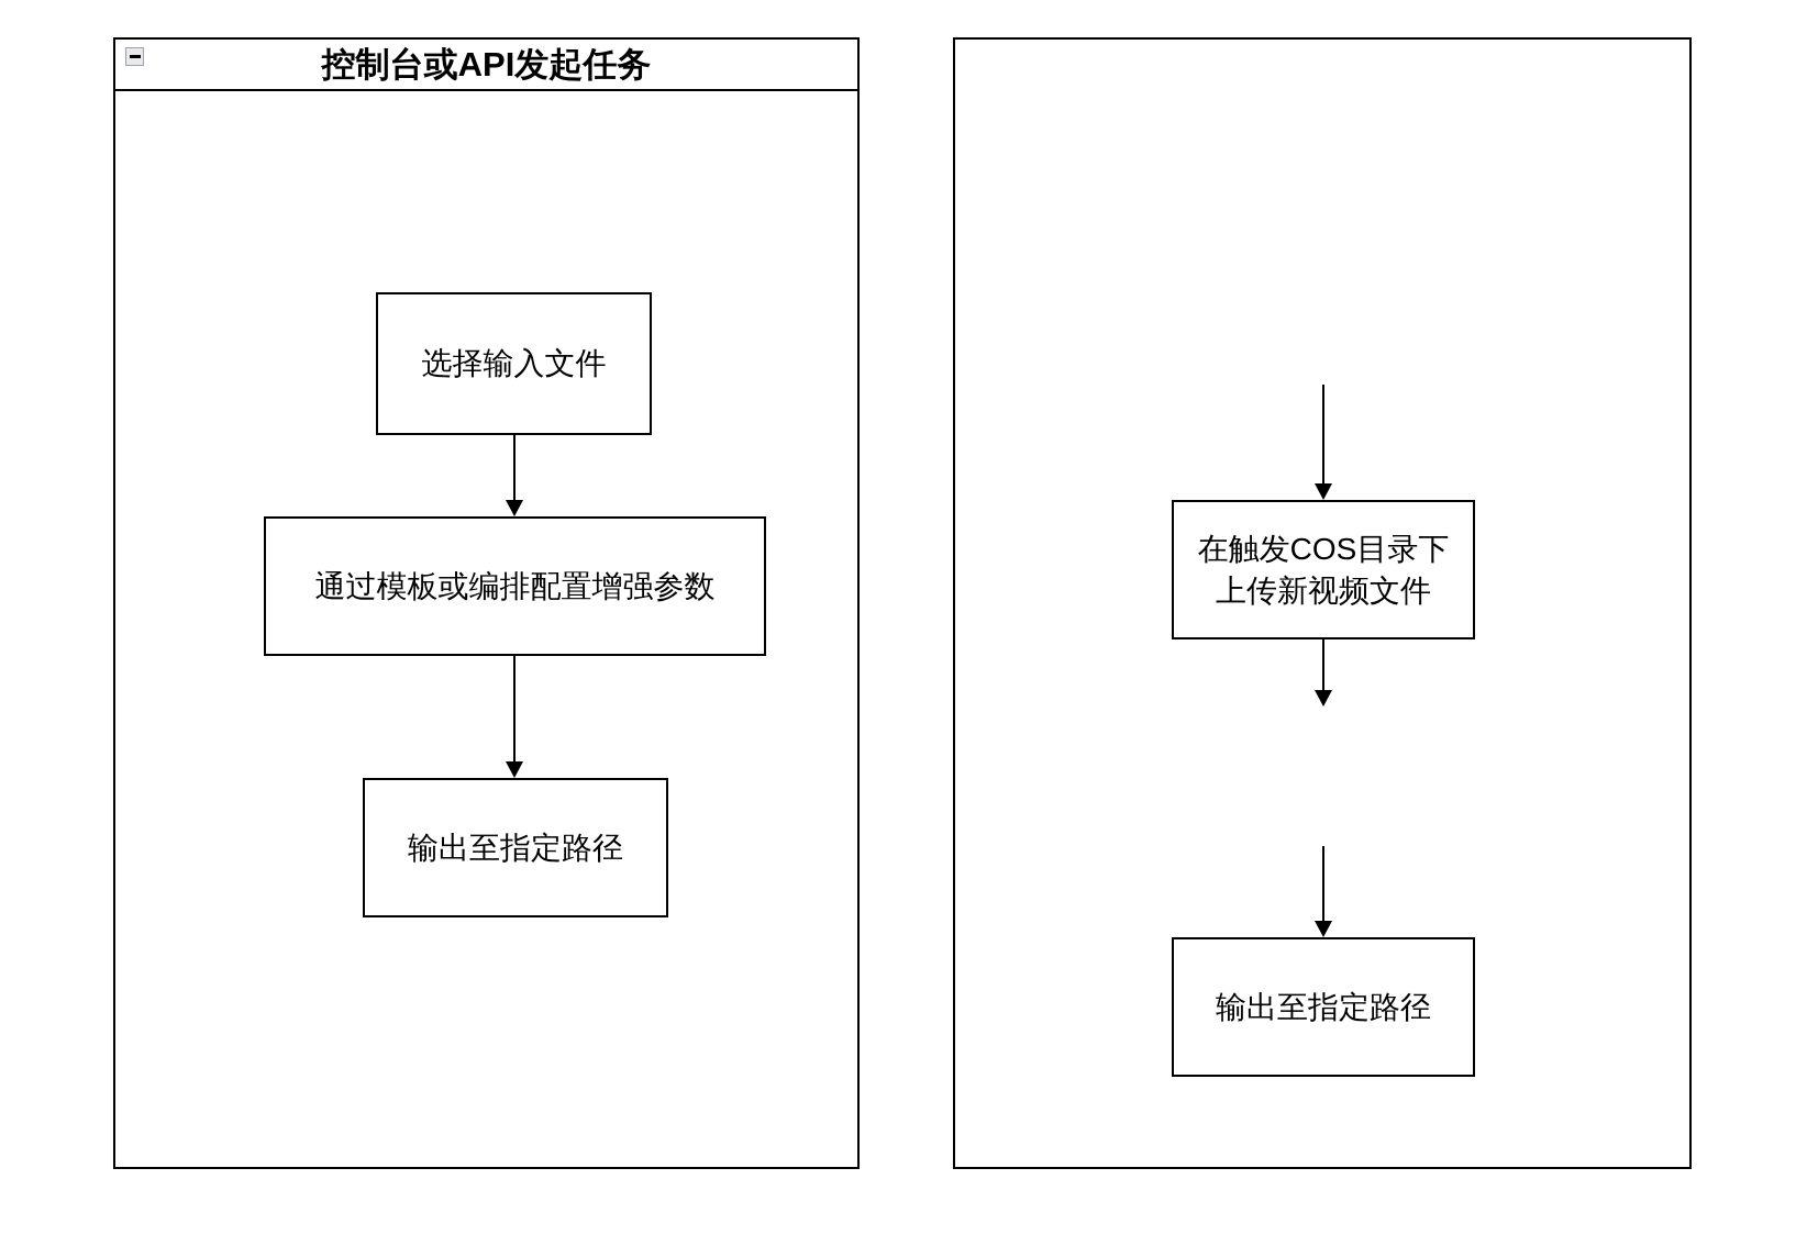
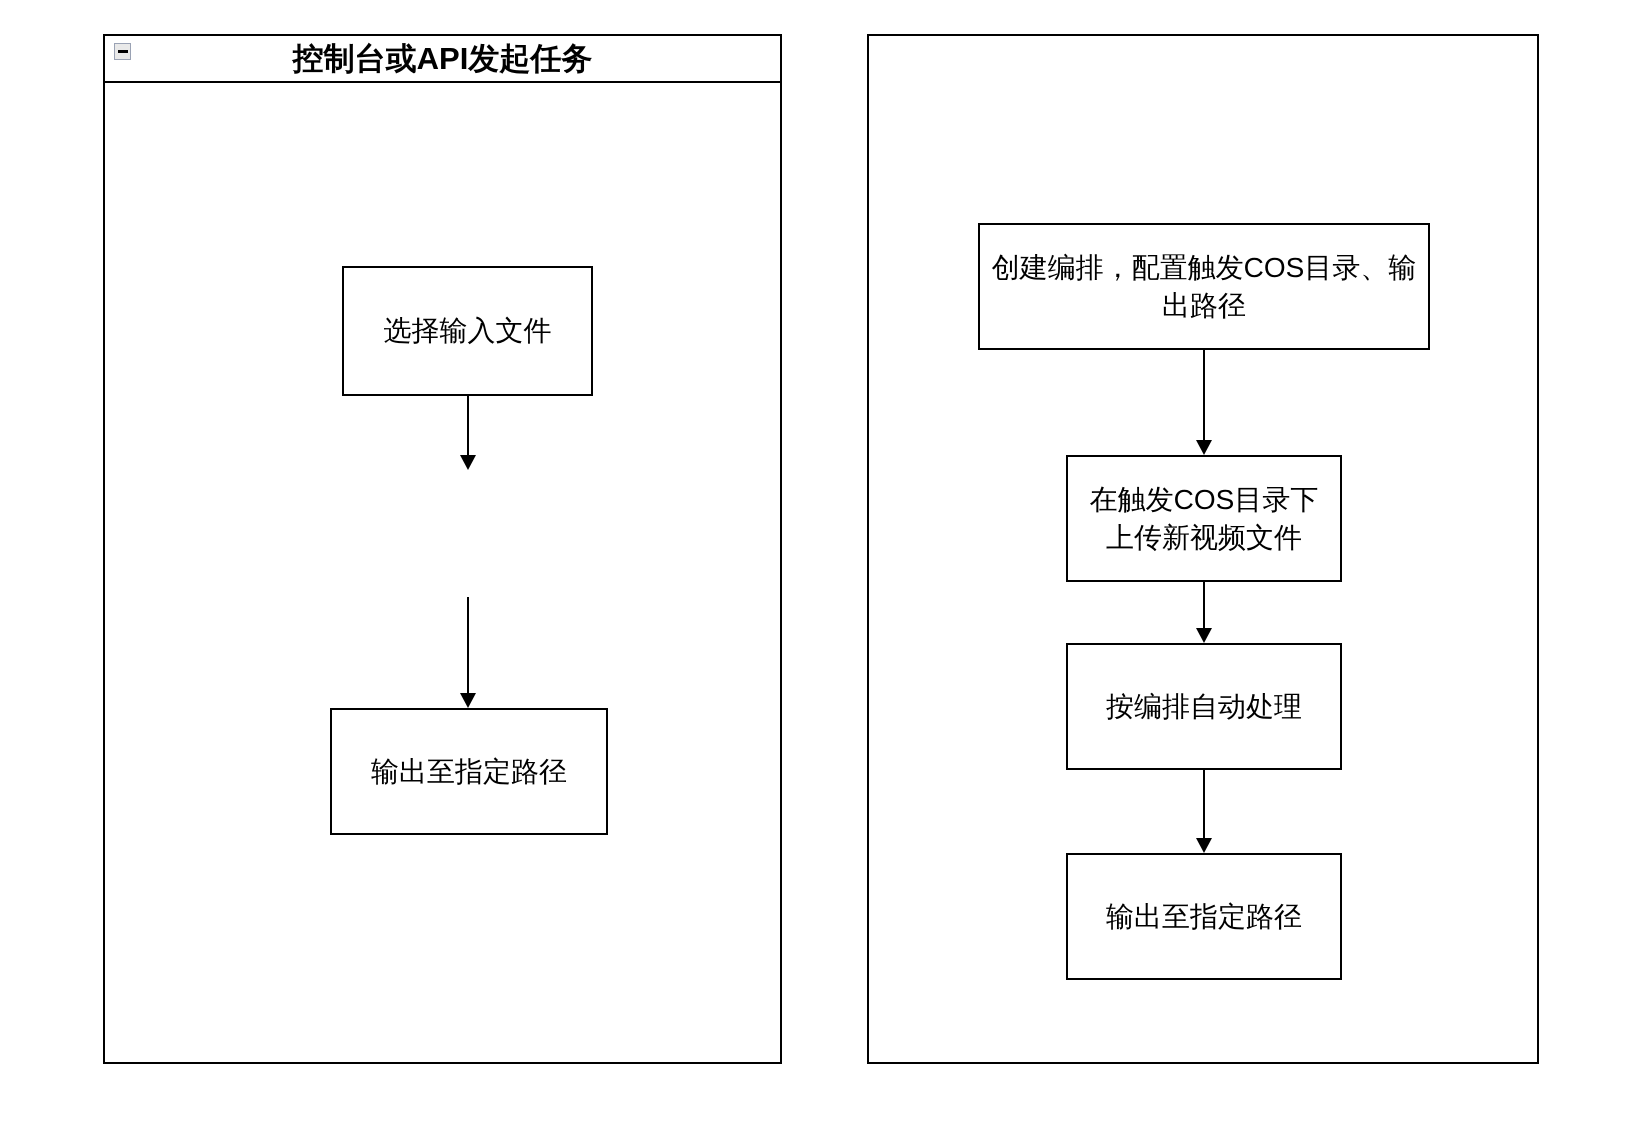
  控制台或API发起任务
  选择输入文件
- 通过模板或编排配置增强参数
  输出至指定路径
+ 创建编排，配置触发COS目录、输出路径
  在触发COS目录下上传新视频文件
+ 按编排自动处理
  输出至指定路径
